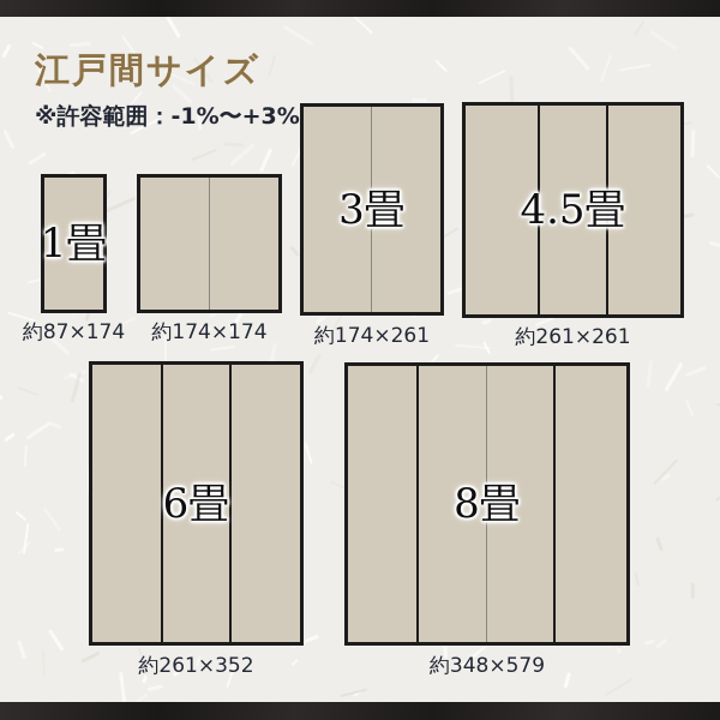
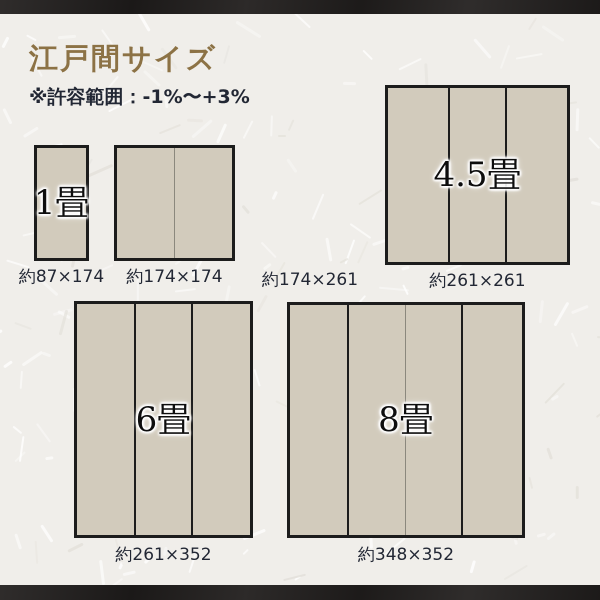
  江戸間サイズ
  ※許容範囲：-1%〜+3%
  1畳
  約87×174
  約174×174
- 3畳
  約174×261
  4.5畳
  約261×261
  6畳
  約261×352
  8畳
- 約348×579
+ 約348×352
